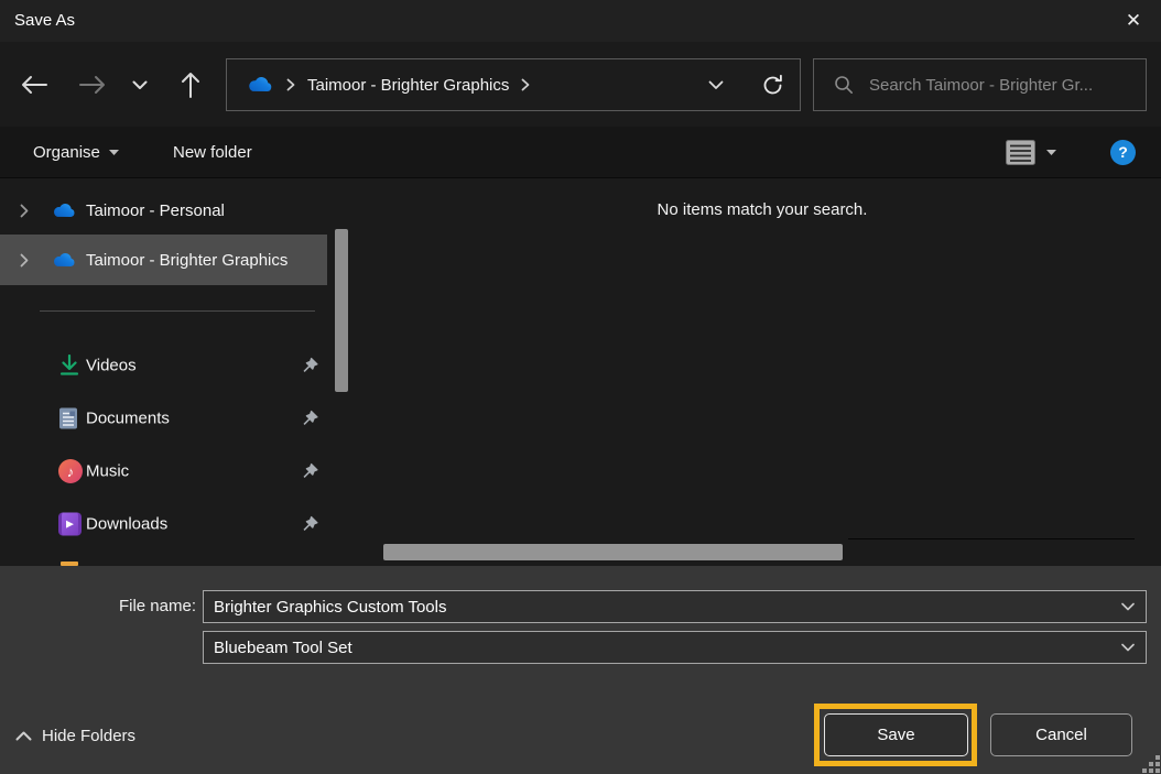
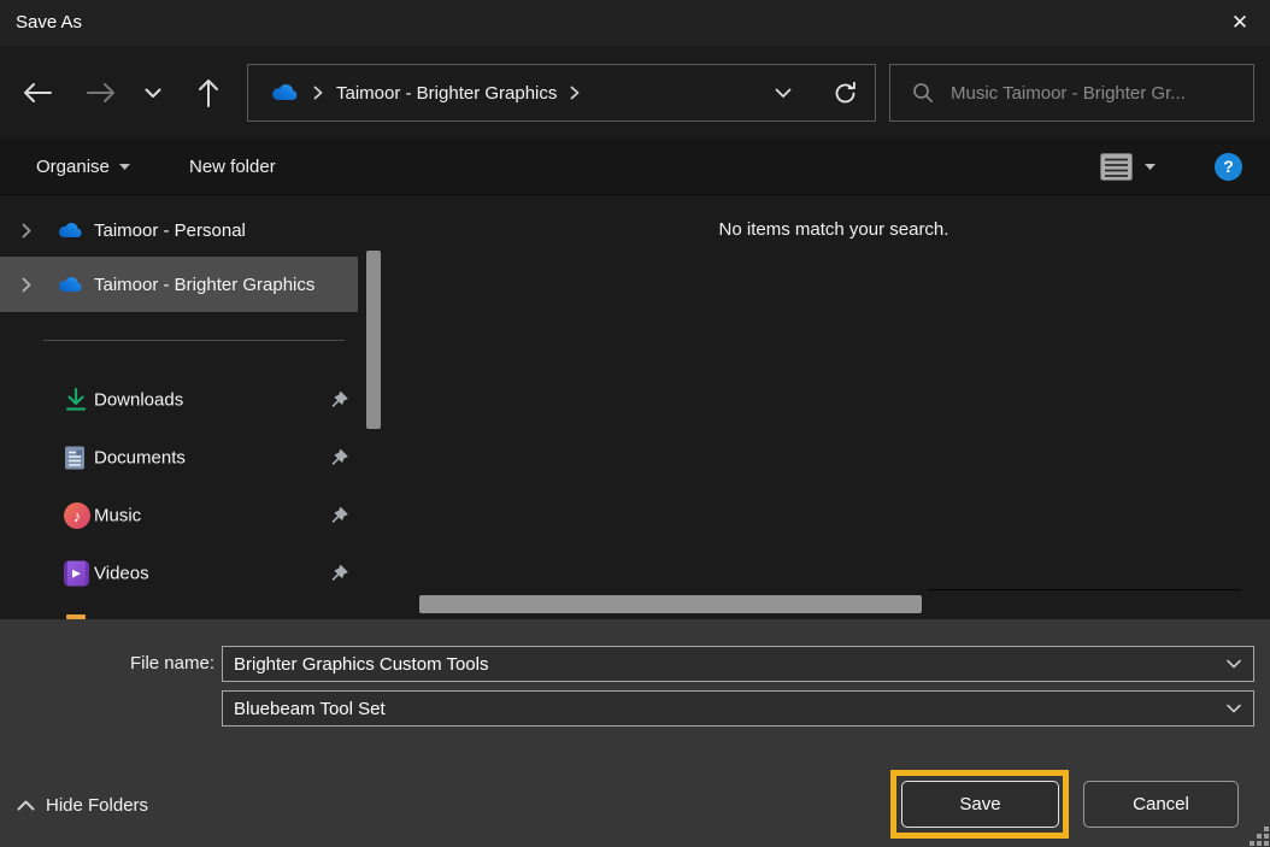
  Save As
  ✕
  Taimoor - Brighter Graphics
- Search Taimoor - Brighter Gr...
+ Music Taimoor - Brighter Gr...
  Organise
  New folder
  ?
  Taimoor - Personal
  Taimoor - Brighter Graphics
- Videos
+ Downloads
  Documents
  ♪
  Music
  ▶
- Downloads
+ Videos
  No items match your search.
  File name:
  Brighter Graphics Custom Tools
  Bluebeam Tool Set
  Hide Folders
  Save
  Cancel
